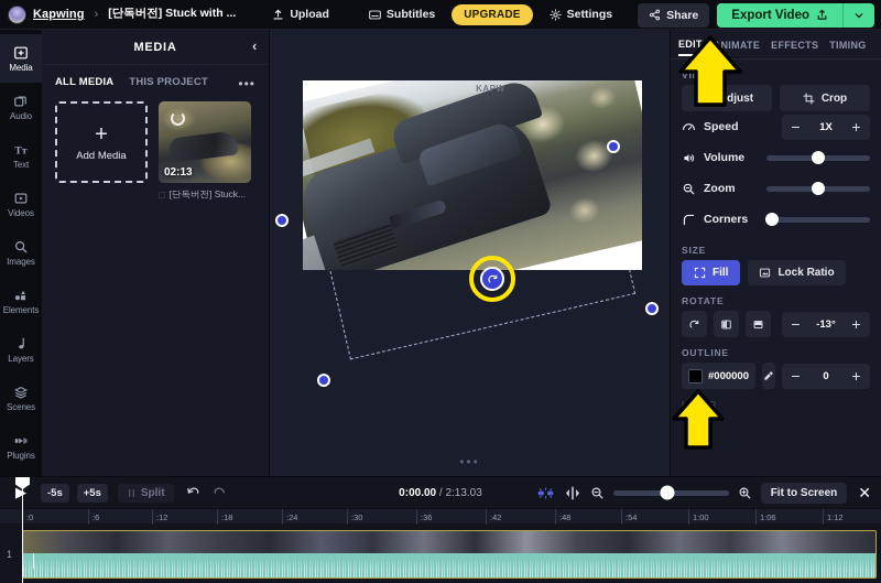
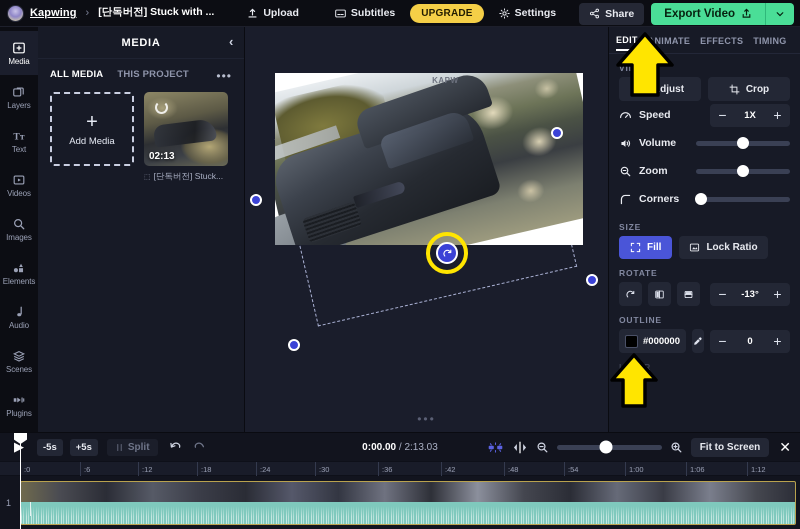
  Kapwing
  ›
  [단독버전] Stuck with ...
  Upload
  Subtitles
  UPGRADE
  Settings
  Share
  Export Video
  Media
- Audio
+ Layers
  Tт
  Text
  Videos
  Images
  Elements
- Layers
+ Audio
  Scenes
  Plugins
  MEDIA
  ‹
  ALL MEDIA
  THIS PROJECT
  •••
  +
  Add Media
  02:13
  [단독버전] Stuck...
  KAPW
  •••
  EDIT
  NIMATE
  EFFECTS
  TIMING
  djust
  Crop
  Speed
  −
  1X
  +
  Volume
  Zoom
  Corners
  SIZE
  Fill
  Lock Ratio
  ROTATE
  −
  -13°
  +
  OUTLINE
  #000000
  −
  0
  +
  ▶
  -5s
  +5s
  Split
  0:00.00 / 2:13.03
  Fit to Screen
  ✕
  :0
  :6
  :12
  :18
  :24
  :30
  :36
  :42
  :48
  :54
  1:00
  1:06
  1:12
  1
